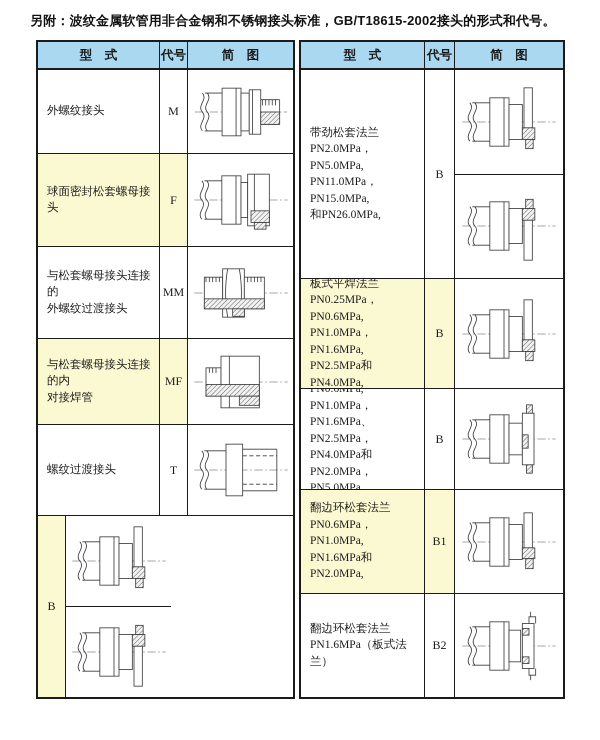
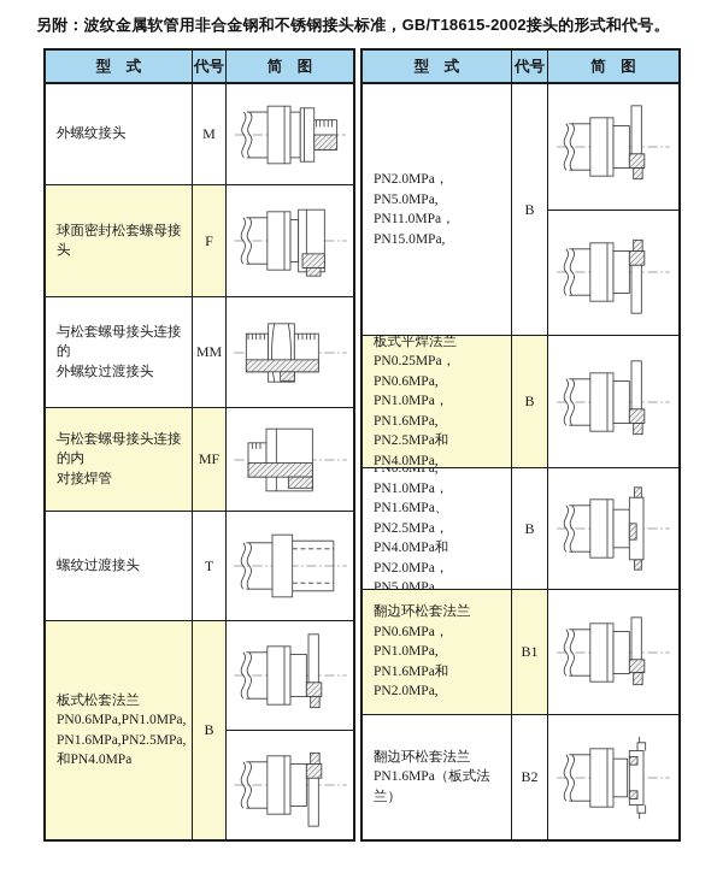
  另附：波纹金属软管用非合金钢和不锈钢接头标准，GB/T18615-2002接头的形式和代号。
  型 式
  代号
  简 图
  外螺纹接头
  M
  球面密封松套螺母接头
  F
  与松套螺母接头连接的
  外螺纹过渡接头
  MM
  与松套螺母接头连接的内
  对接焊管
  MF
  螺纹过渡接头
  T
+ 板式松套法兰
+ PN0.6MPa,PN1.0MPa,
+ PN1.6MPa,PN2.5MPa,
+ 和PN4.0MPa
  B
  型 式
  代号
  简 图
- 带劲松套法兰
  PN2.0MPa，PN5.0MPa,
  PN11.0MPa，PN15.0MPa,
- 和PN26.0MPa,
  B
  板式平焊法兰
  PN0.25MPa，PN0.6MPa,
  PN1.0MPa，PN1.6MPa,
  PN2.5MPa和PN4.0MPa,
  B
  PN1.0MPa，PN1.6MPa、
  PN2.5MPa，PN4.0MPa和
  PN2.0MPa，PN5.0MPa,
  B
  翻边环松套法兰
  PN0.6MPa，PN1.0MPa,
  PN1.6MPa和PN2.0MPa,
  B1
  翻边环松套法兰
  PN1.6MPa（板式法兰）
  B2
